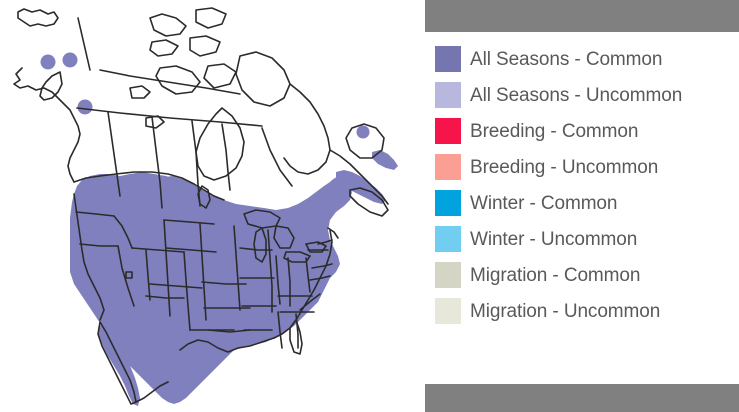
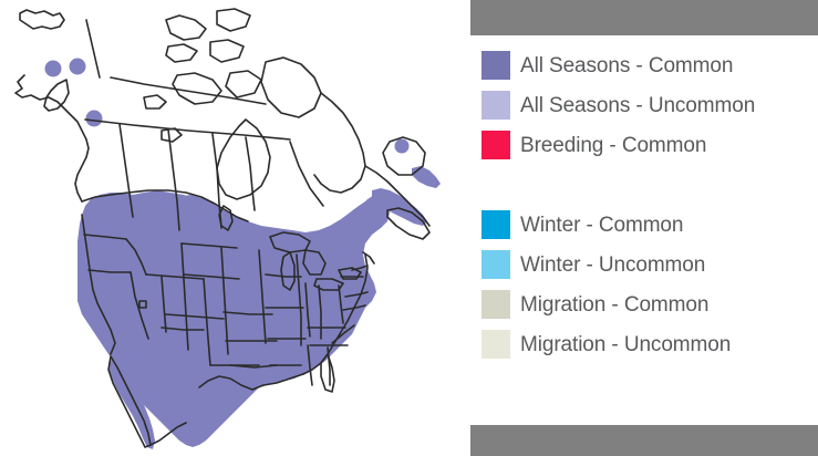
  All Seasons - Common
  All Seasons - Uncommon
  Breeding - Common
- Breeding - Uncommon
  Winter - Common
  Winter - Uncommon
  Migration - Common
  Migration - Uncommon
